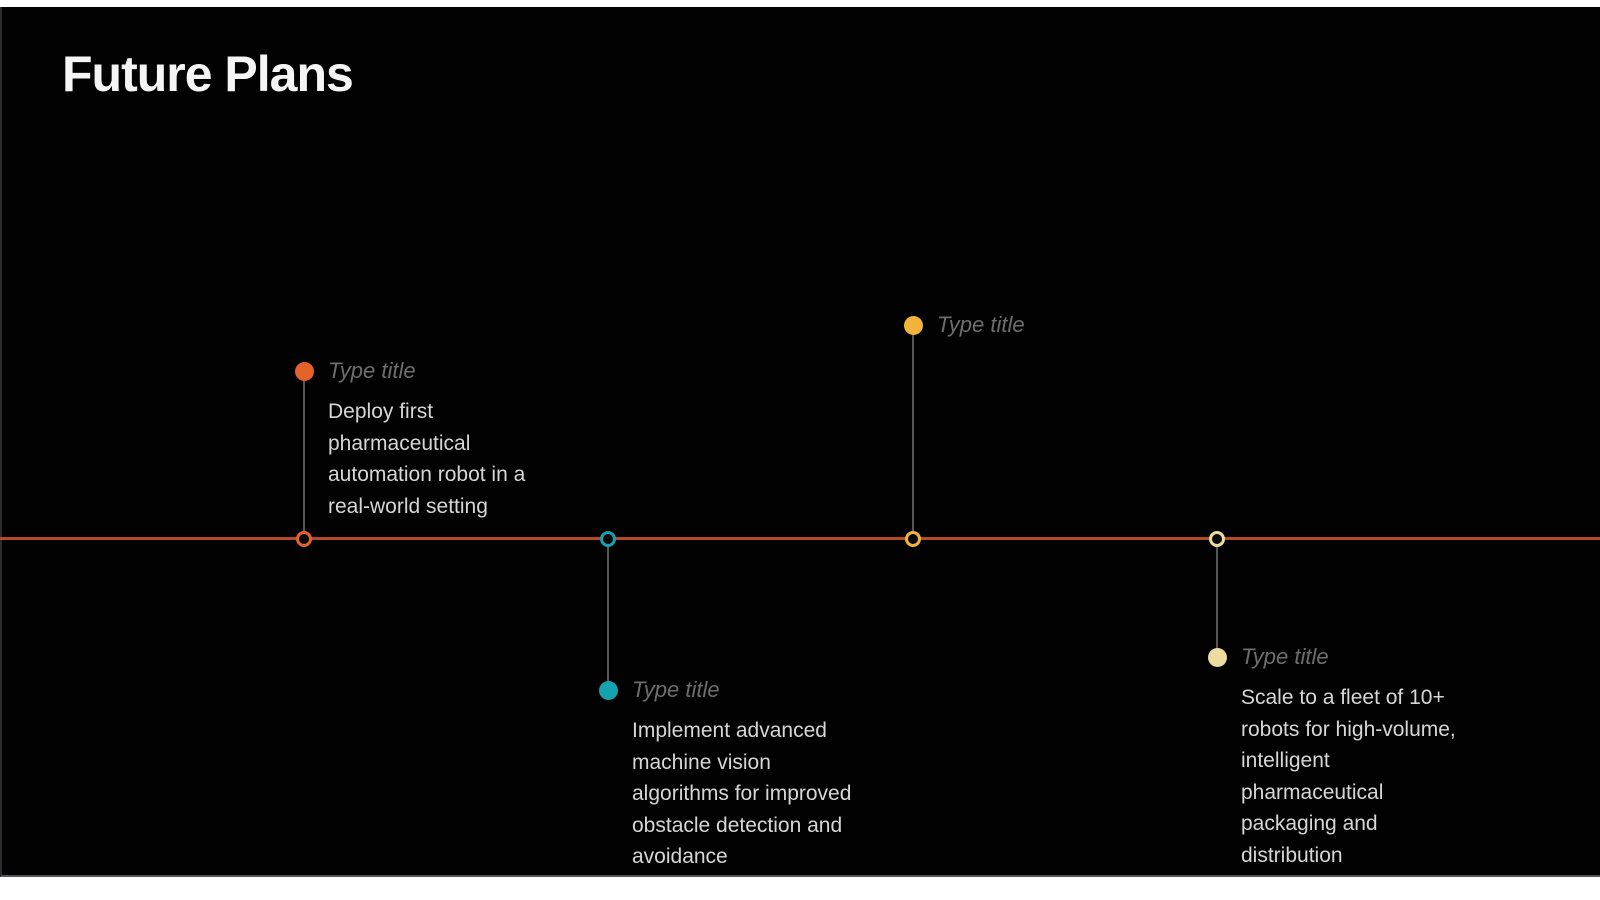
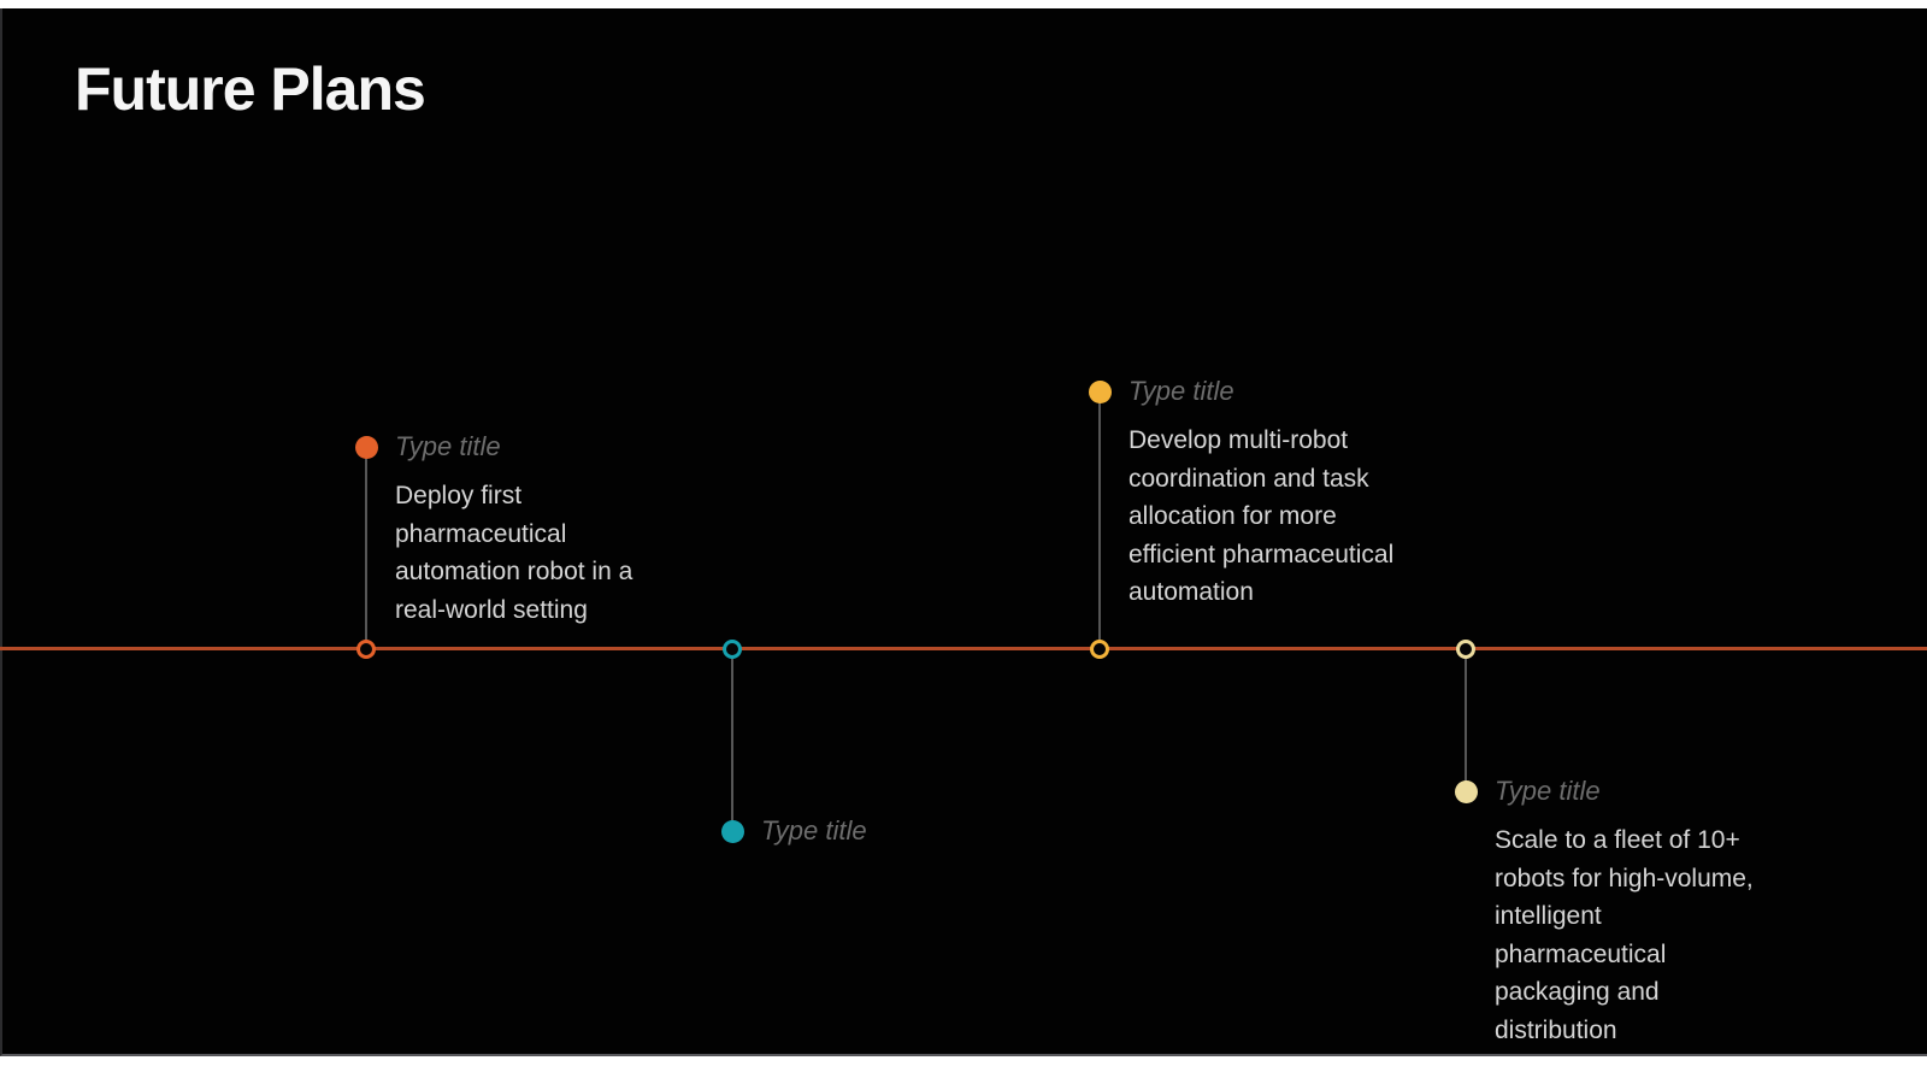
  Future Plans
  Type title
  Deploy first
  pharmaceutical
  automation robot in a
  real-world setting
  Type title
- Implement advanced
- machine vision
- algorithms for improved
- obstacle detection and
- avoidance
  Type title
+ Develop multi-robot
+ coordination and task
+ allocation for more
+ efficient pharmaceutical
+ automation
  Type title
  Scale to a fleet of 10+
  robots for high-volume,
  intelligent
  pharmaceutical
  packaging and
  distribution
